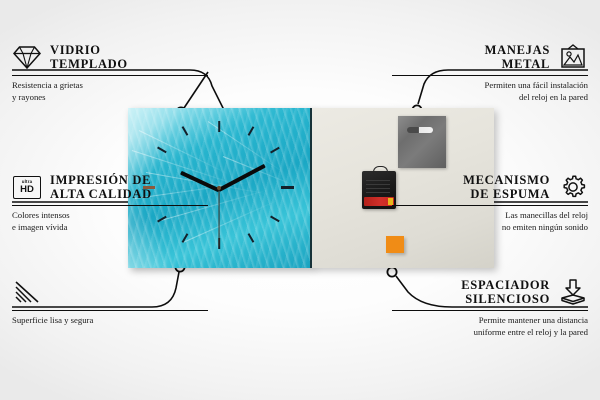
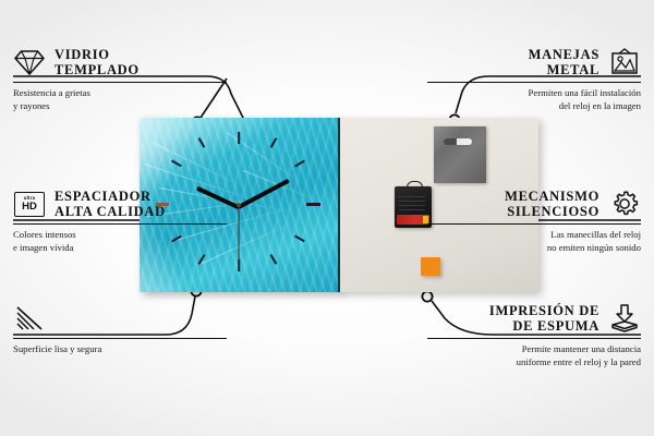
  VIDRIO
  TEMPLADO
  Resistencia a grietas
  y rayones
  HD
- IMPRESIÓN DE
+ ESPACIADOR
  ALTA CALIDAD
  Colores intensos
  e imagen vívida
  Superficie lisa y segura
  MANEJAS
  METAL
  Permiten una fácil instalación
- del reloj en la pared
+ del reloj en la imagen
  MECANISMO
- DE ESPUMA
+ SILENCIOSO
  Las manecillas del reloj
  no emiten ningún sonido
- ESPACIADOR
+ IMPRESIÓN DE
- SILENCIOSO
+ DE ESPUMA
  Permite mantener una distancia
  uniforme entre el reloj y la pared
